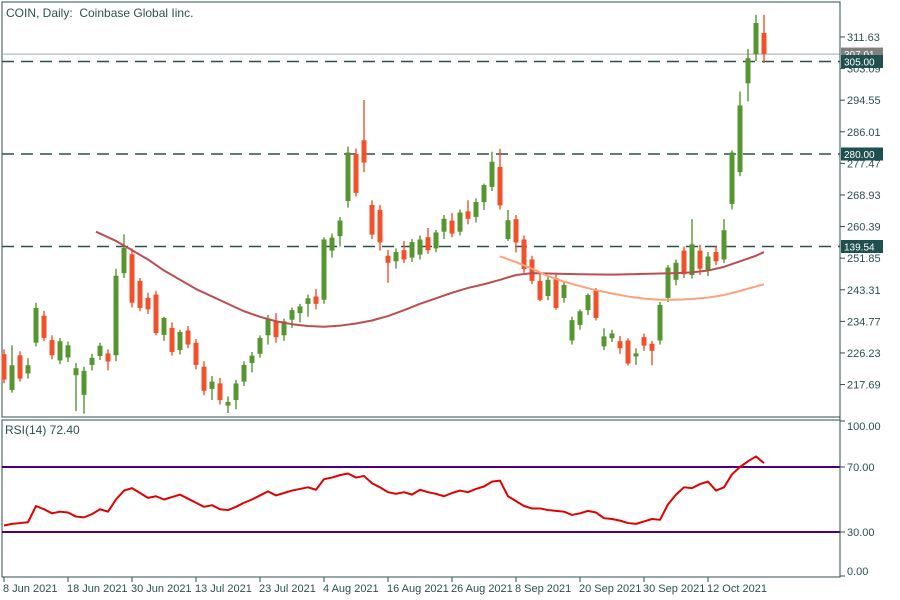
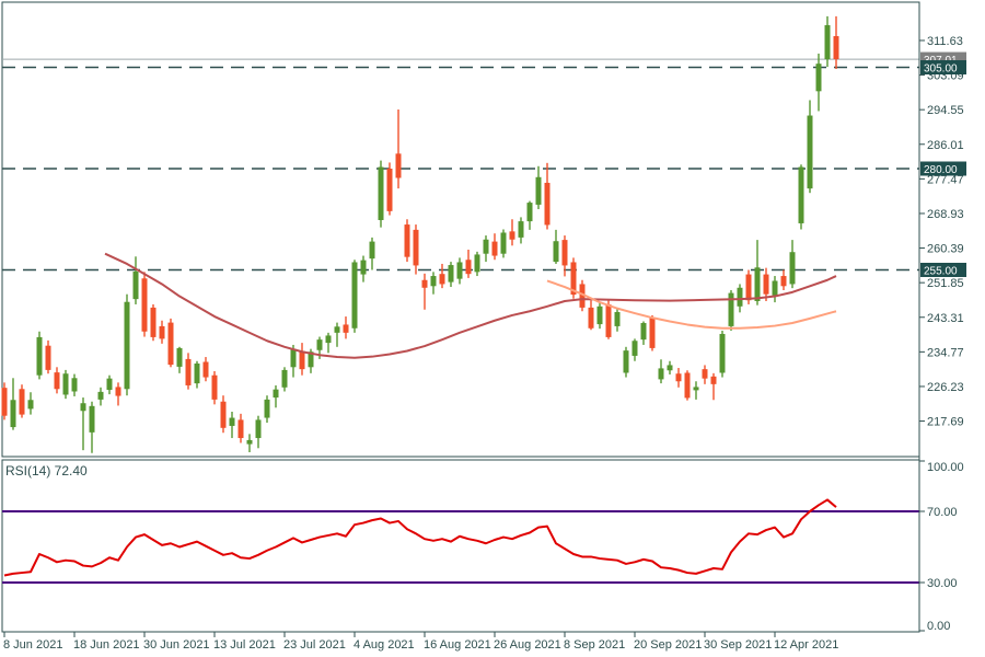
  311.63
  303.09
  294.55
  286.01
  277.47
  268.93
  260.39
  251.85
  243.31
  234.77
  226.23
  217.69
  100.00
  70.00
  30.00
  0.00
  8 Jun 2021
  18 Jun 2021
  30 Jun 2021
  13 Jul 2021
  23 Jul 2021
  4 Aug 2021
  16 Aug 2021
  26 Aug 2021
  8 Sep 2021
  20 Sep 2021
  30 Sep 2021
- 12 Oct 2021
+ 12 Apr 2021
  305.00
  280.00
- 139.54
+ 255.00
- COIN, Daily: Coinbase Global Iinc.
  RSI(14) 72.40
